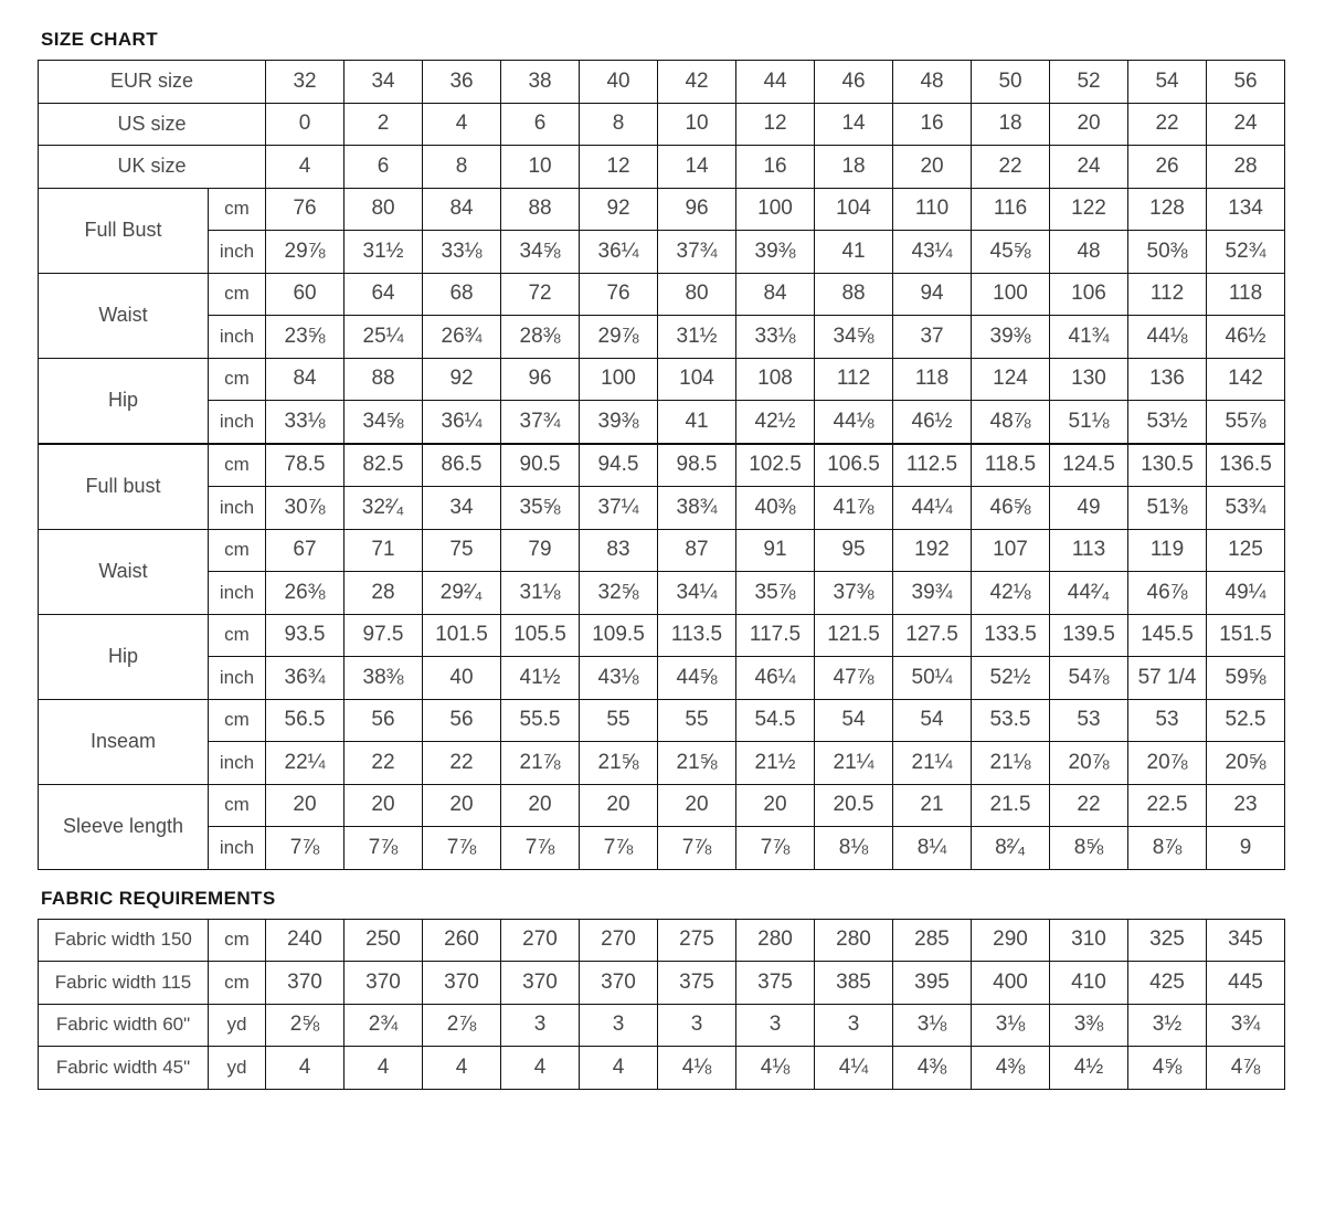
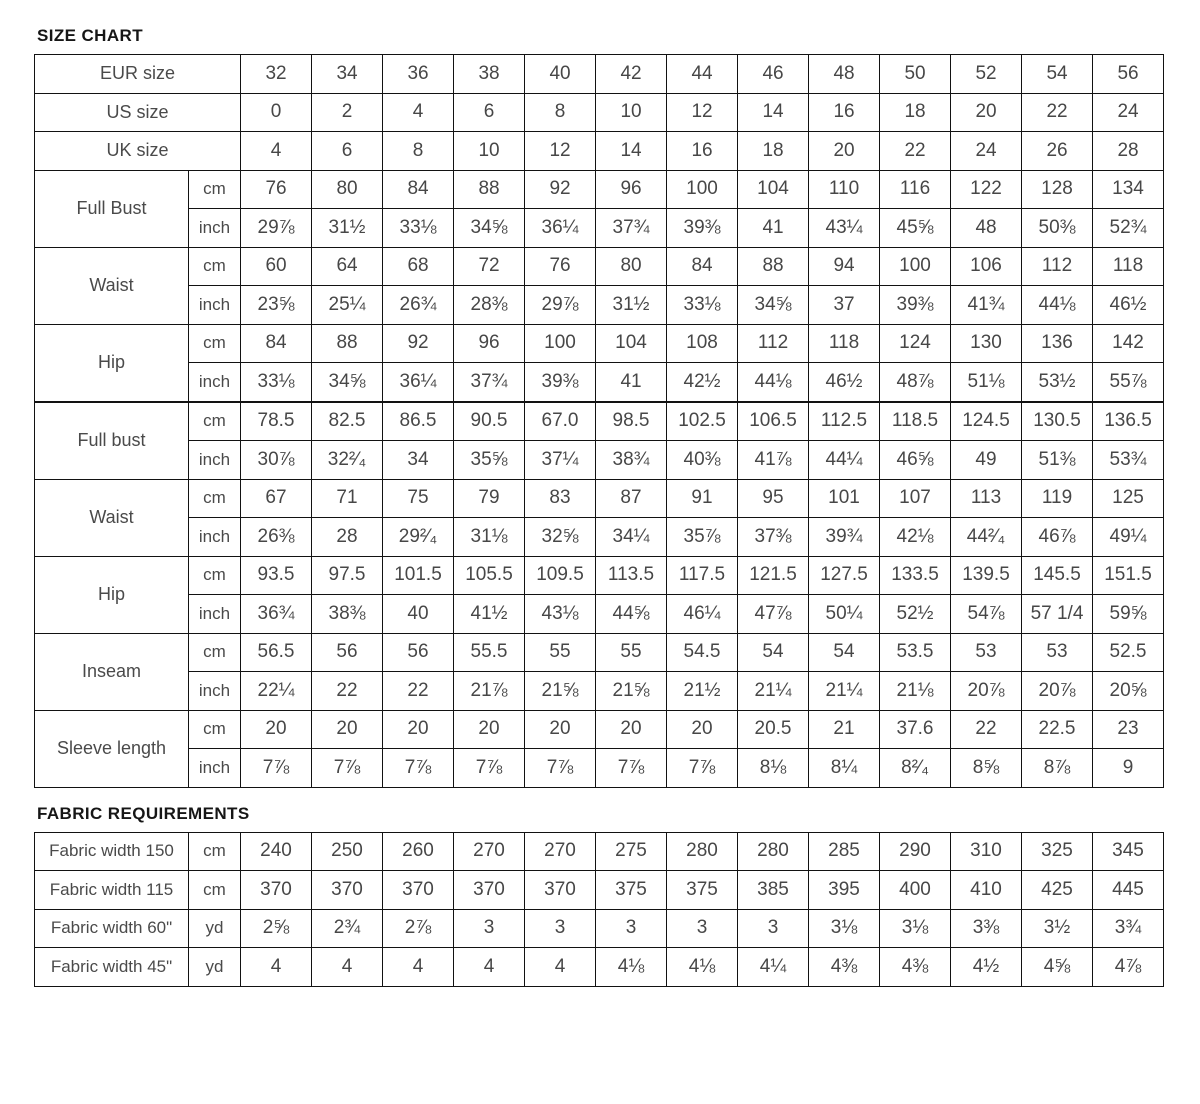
  SIZE CHART
  EUR size	32	34	36	38	40	42	44	46	48	50	52	54	56
  US size	0	2	4	6	8	10	12	14	16	18	20	22	24
  UK size	4	6	8	10	12	14	16	18	20	22	24	26	28
  Full Bust	cm	76	80	84	88	92	96	100	104	110	116	122	128	134
  inch	29⅞	31½	33⅛	34⅝	36¼	37¾	39⅜	41	43¼	45⅝	48	50⅜	52¾
  Waist	cm	60	64	68	72	76	80	84	88	94	100	106	112	118
  inch	23⅝	25¼	26¾	28⅜	29⅞	31½	33⅛	34⅝	37	39⅜	41¾	44⅛	46½
  Hip	cm	84	88	92	96	100	104	108	112	118	124	130	136	142
  inch	33⅛	34⅝	36¼	37¾	39⅜	41	42½	44⅛	46½	48⅞	51⅛	53½	55⅞
- Full bust	cm	78.5	82.5	86.5	90.5	94.5	98.5	102.5	106.5	112.5	118.5	124.5	130.5	136.5
+ Full bust	cm	78.5	82.5	86.5	90.5	67.0	98.5	102.5	106.5	112.5	118.5	124.5	130.5	136.5
  inch	30⅞	32²⁄₄	34	35⅝	37¼	38¾	40⅜	41⅞	44¼	46⅝	49	51⅜	53¾
- Waist	cm	67	71	75	79	83	87	91	95	192	107	113	119	125
+ Waist	cm	67	71	75	79	83	87	91	95	101	107	113	119	125
  inch	26⅜	28	29²⁄₄	31⅛	32⅝	34¼	35⅞	37⅜	39¾	42⅛	44²⁄₄	46⅞	49¼
  Hip	cm	93.5	97.5	101.5	105.5	109.5	113.5	117.5	121.5	127.5	133.5	139.5	145.5	151.5
  inch	36¾	38⅜	40	41½	43⅛	44⅝	46¼	47⅞	50¼	52½	54⅞	57 1/4	59⅝
  Inseam	cm	56.5	56	56	55.5	55	55	54.5	54	54	53.5	53	53	52.5
  inch	22¼	22	22	21⅞	21⅝	21⅝	21½	21¼	21¼	21⅛	20⅞	20⅞	20⅝
- Sleeve length	cm	20	20	20	20	20	20	20	20.5	21	21.5	22	22.5	23
+ Sleeve length	cm	20	20	20	20	20	20	20	20.5	21	37.6	22	22.5	23
  inch	7⅞	7⅞	7⅞	7⅞	7⅞	7⅞	7⅞	8⅛	8¼	8²⁄₄	8⅝	8⅞	9
  FABRIC REQUIREMENTS
  Fabric width 150	cm	240	250	260	270	270	275	280	280	285	290	310	325	345
  Fabric width 115	cm	370	370	370	370	370	375	375	385	395	400	410	425	445
  Fabric width 60"	yd	2⅝	2¾	2⅞	3	3	3	3	3	3⅛	3⅛	3⅜	3½	3¾
  Fabric width 45"	yd	4	4	4	4	4	4⅛	4⅛	4¼	4⅜	4⅜	4½	4⅝	4⅞
